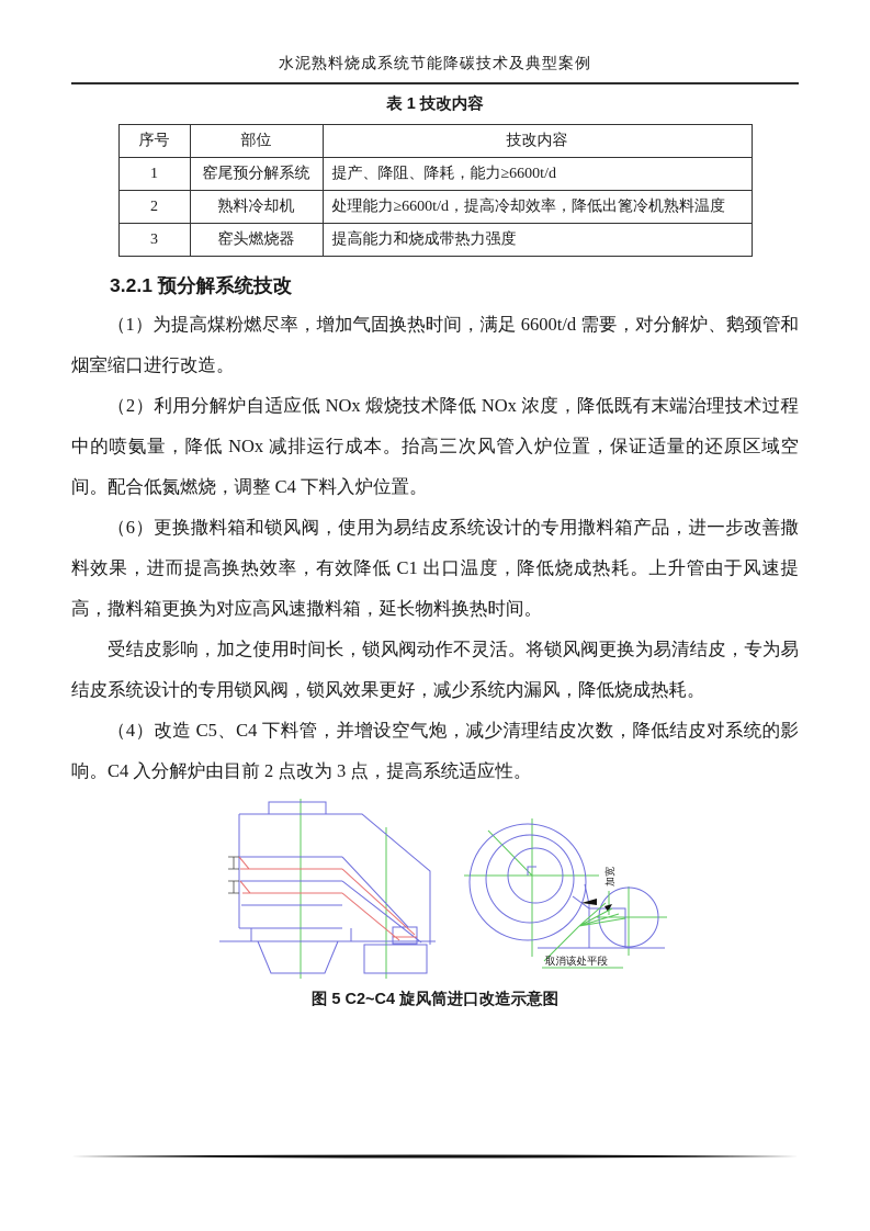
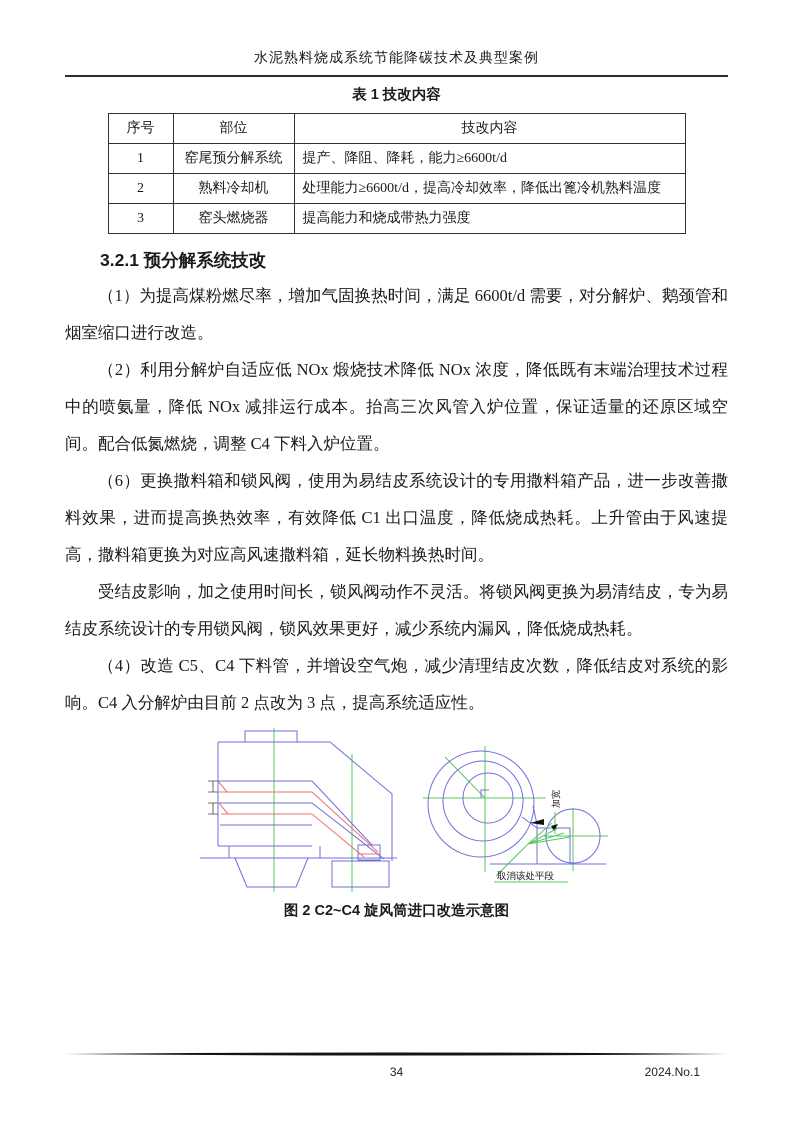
  水泥熟料烧成系统节能降碳技术及典型案例
  表 1 技改内容
  序号	部位	技改内容
  1	窑尾预分解系统	提产、降阻、降耗，能力≥6600t/d
  2	熟料冷却机	处理能力≥6600t/d，提高冷却效率，降低出篦冷机熟料温度
  3	窑头燃烧器	提高能力和烧成带热力强度
  3.2.1 预分解系统技改
  （1）为提高煤粉燃尽率，增加气固换热时间，满足 6600t/d 需要，对分解炉、鹅颈管和烟室缩口进行改造。
  （2）利用分解炉自适应低 NOx 煅烧技术降低 NOx 浓度，降低既有末端治理技术过程中的喷氨量，降低 NOx 减排运行成本。抬高三次风管入炉位置，保证适量的还原区域空间。配合低氮燃烧，调整 C4 下料入炉位置。
  （6）更换撒料箱和锁风阀，使用为易结皮系统设计的专用撒料箱产品，进一步改善撒料效果，进而提高换热效率，有效降低 C1 出口温度，降低烧成热耗。上升管由于风速提高，撒料箱更换为对应高风速撒料箱，延长物料换热时间。
  受结皮影响，加之使用时间长，锁风阀动作不灵活。将锁风阀更换为易清结皮，专为易结皮系统设计的专用锁风阀，锁风效果更好，减少系统内漏风，降低烧成热耗。
  （4）改造 C5、C4 下料管，并增设空气炮，减少清理结皮次数，降低结皮对系统的影响。C4 入分解炉由目前 2 点改为 3 点，提高系统适应性。
  取消该处平段
- 图 5 C2~C4 旋风筒进口改造示意图
+ 图 2 C2~C4 旋风筒进口改造示意图
+ 34
+ 2024.No.1
